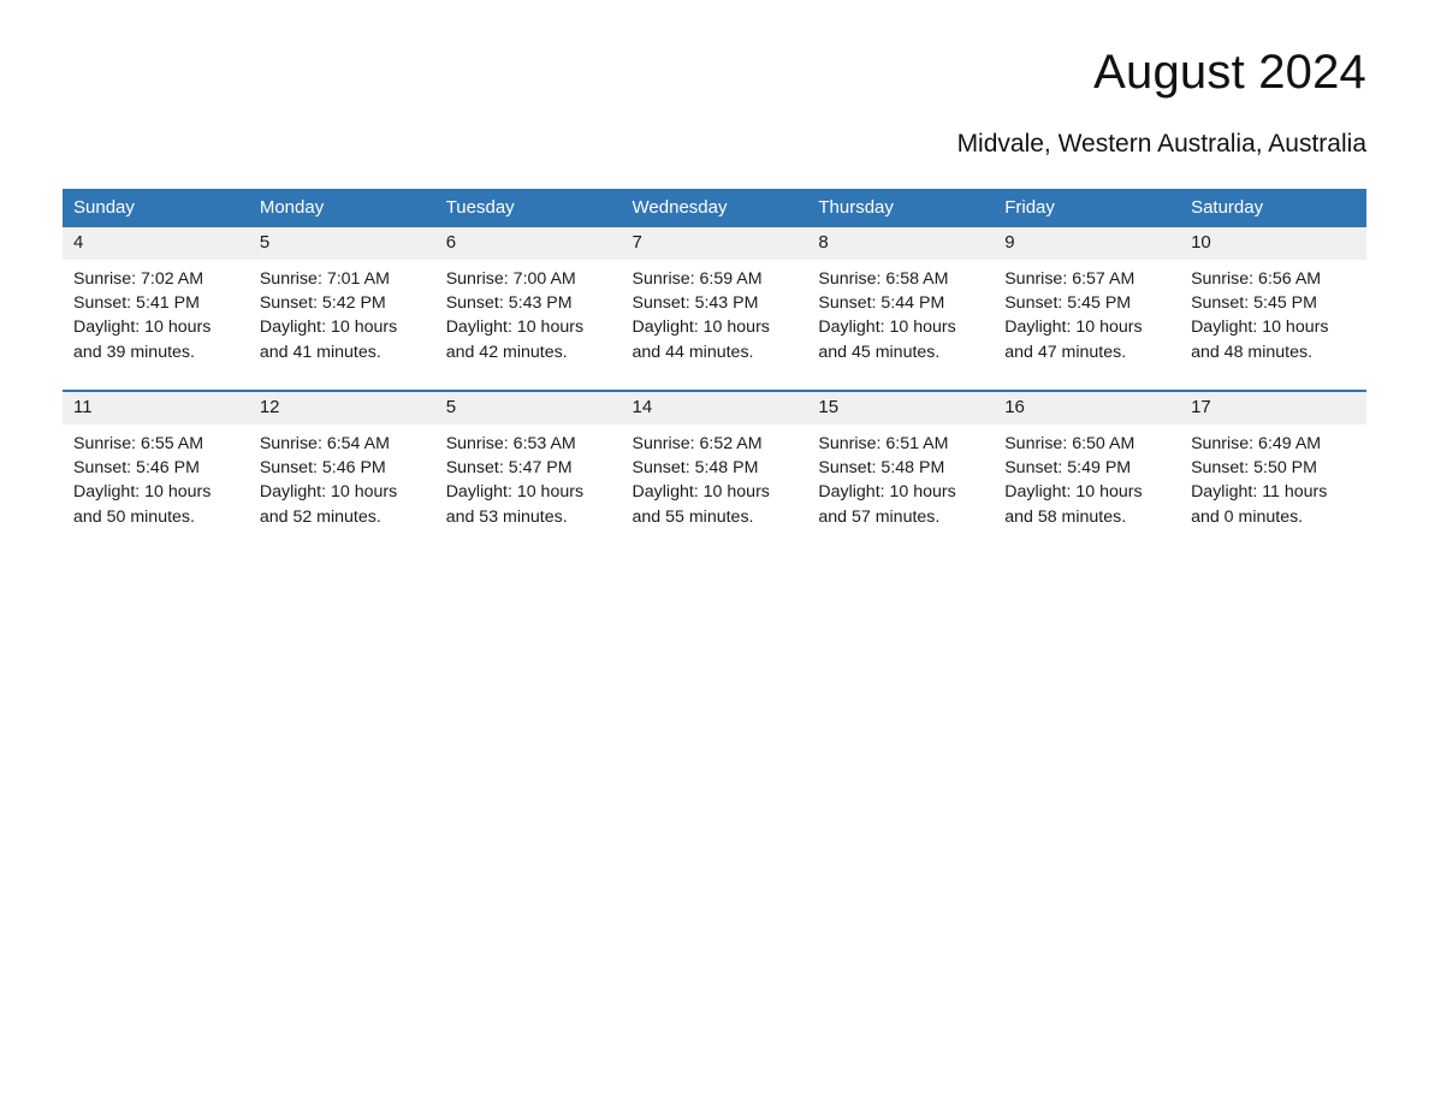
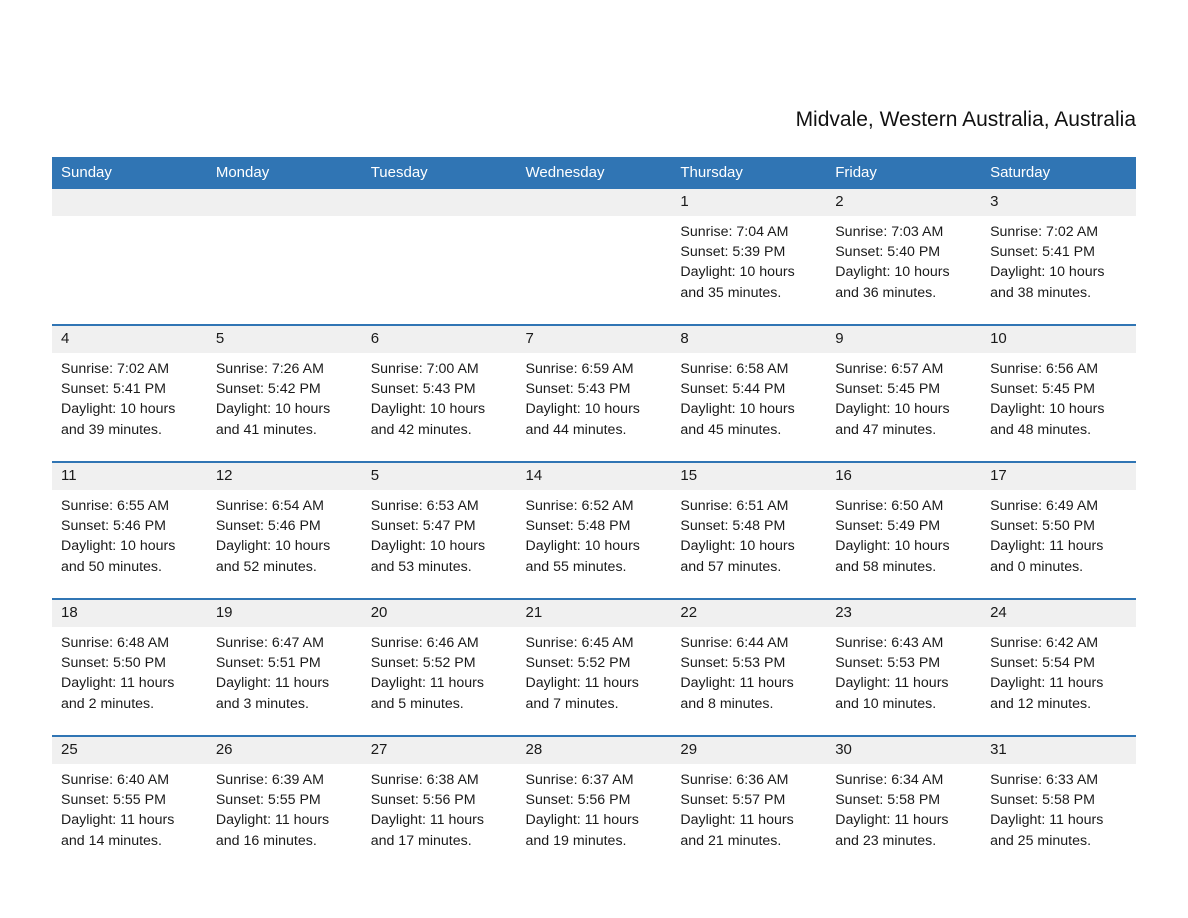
- August 2024
  Midvale, Western Australia, Australia
  Sunday	Monday	Tuesday	Wednesday	Thursday	Friday	Saturday
+ 				1Sunrise: 7:04 AMSunset: 5:39 PMDaylight: 10 hours and 35 minutes.	2Sunrise: 7:03 AMSunset: 5:40 PMDaylight: 10 hours and 36 minutes.	3Sunrise: 7:02 AMSunset: 5:41 PMDaylight: 10 hours and 38 minutes.
- 4Sunrise: 7:02 AMSunset: 5:41 PMDaylight: 10 hours and 39 minutes.	5Sunrise: 7:01 AMSunset: 5:42 PMDaylight: 10 hours and 41 minutes.	6Sunrise: 7:00 AMSunset: 5:43 PMDaylight: 10 hours and 42 minutes.	7Sunrise: 6:59 AMSunset: 5:43 PMDaylight: 10 hours and 44 minutes.	8Sunrise: 6:58 AMSunset: 5:44 PMDaylight: 10 hours and 45 minutes.	9Sunrise: 6:57 AMSunset: 5:45 PMDaylight: 10 hours and 47 minutes.	10Sunrise: 6:56 AMSunset: 5:45 PMDaylight: 10 hours and 48 minutes.
+ 4Sunrise: 7:02 AMSunset: 5:41 PMDaylight: 10 hours and 39 minutes.	5Sunrise: 7:26 AMSunset: 5:42 PMDaylight: 10 hours and 41 minutes.	6Sunrise: 7:00 AMSunset: 5:43 PMDaylight: 10 hours and 42 minutes.	7Sunrise: 6:59 AMSunset: 5:43 PMDaylight: 10 hours and 44 minutes.	8Sunrise: 6:58 AMSunset: 5:44 PMDaylight: 10 hours and 45 minutes.	9Sunrise: 6:57 AMSunset: 5:45 PMDaylight: 10 hours and 47 minutes.	10Sunrise: 6:56 AMSunset: 5:45 PMDaylight: 10 hours and 48 minutes.
  11Sunrise: 6:55 AMSunset: 5:46 PMDaylight: 10 hours and 50 minutes.	12Sunrise: 6:54 AMSunset: 5:46 PMDaylight: 10 hours and 52 minutes.	5Sunrise: 6:53 AMSunset: 5:47 PMDaylight: 10 hours and 53 minutes.	14Sunrise: 6:52 AMSunset: 5:48 PMDaylight: 10 hours and 55 minutes.	15Sunrise: 6:51 AMSunset: 5:48 PMDaylight: 10 hours and 57 minutes.	16Sunrise: 6:50 AMSunset: 5:49 PMDaylight: 10 hours and 58 minutes.	17Sunrise: 6:49 AMSunset: 5:50 PMDaylight: 11 hours and 0 minutes.
+ 18Sunrise: 6:48 AMSunset: 5:50 PMDaylight: 11 hours and 2 minutes.	19Sunrise: 6:47 AMSunset: 5:51 PMDaylight: 11 hours and 3 minutes.	20Sunrise: 6:46 AMSunset: 5:52 PMDaylight: 11 hours and 5 minutes.	21Sunrise: 6:45 AMSunset: 5:52 PMDaylight: 11 hours and 7 minutes.	22Sunrise: 6:44 AMSunset: 5:53 PMDaylight: 11 hours and 8 minutes.	23Sunrise: 6:43 AMSunset: 5:53 PMDaylight: 11 hours and 10 minutes.	24Sunrise: 6:42 AMSunset: 5:54 PMDaylight: 11 hours and 12 minutes.
+ 25Sunrise: 6:40 AMSunset: 5:55 PMDaylight: 11 hours and 14 minutes.	26Sunrise: 6:39 AMSunset: 5:55 PMDaylight: 11 hours and 16 minutes.	27Sunrise: 6:38 AMSunset: 5:56 PMDaylight: 11 hours and 17 minutes.	28Sunrise: 6:37 AMSunset: 5:56 PMDaylight: 11 hours and 19 minutes.	29Sunrise: 6:36 AMSunset: 5:57 PMDaylight: 11 hours and 21 minutes.	30Sunrise: 6:34 AMSunset: 5:58 PMDaylight: 11 hours and 23 minutes.	31Sunrise: 6:33 AMSunset: 5:58 PMDaylight: 11 hours and 25 minutes.
